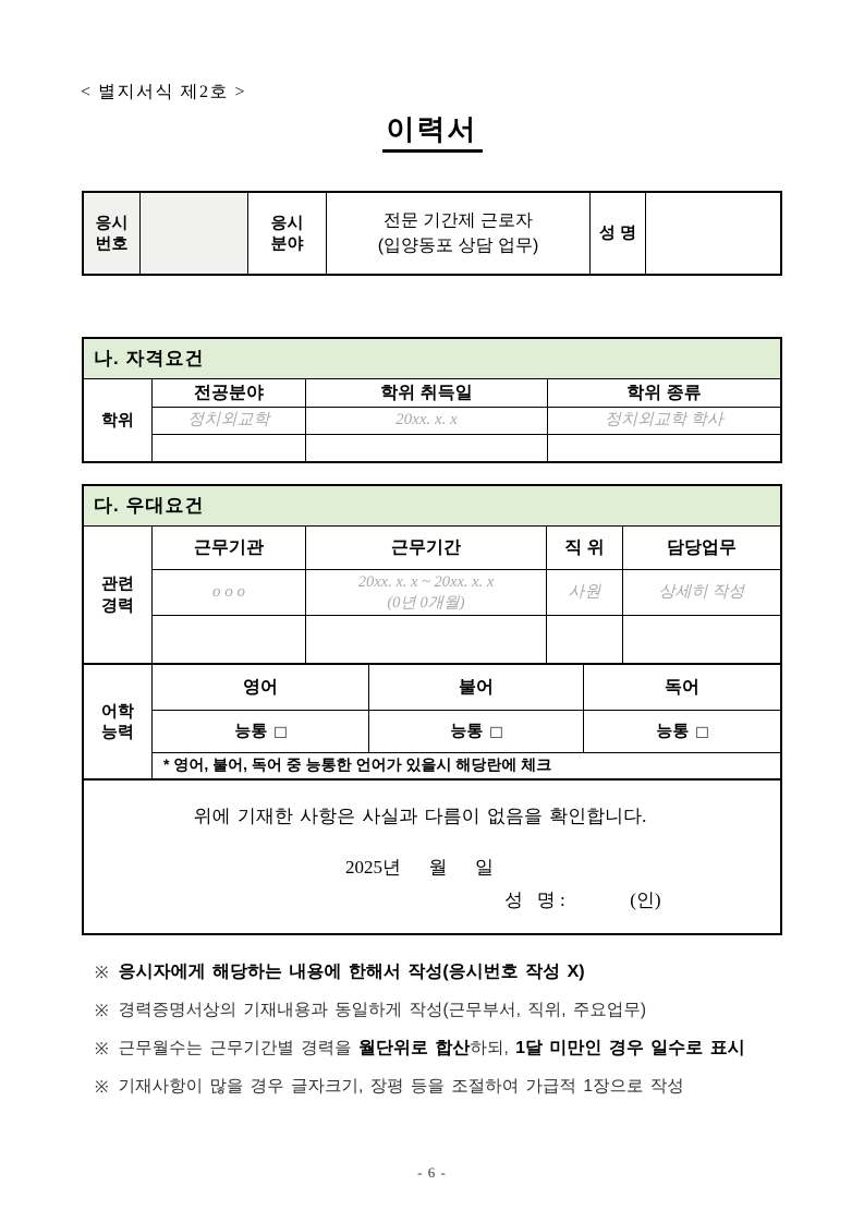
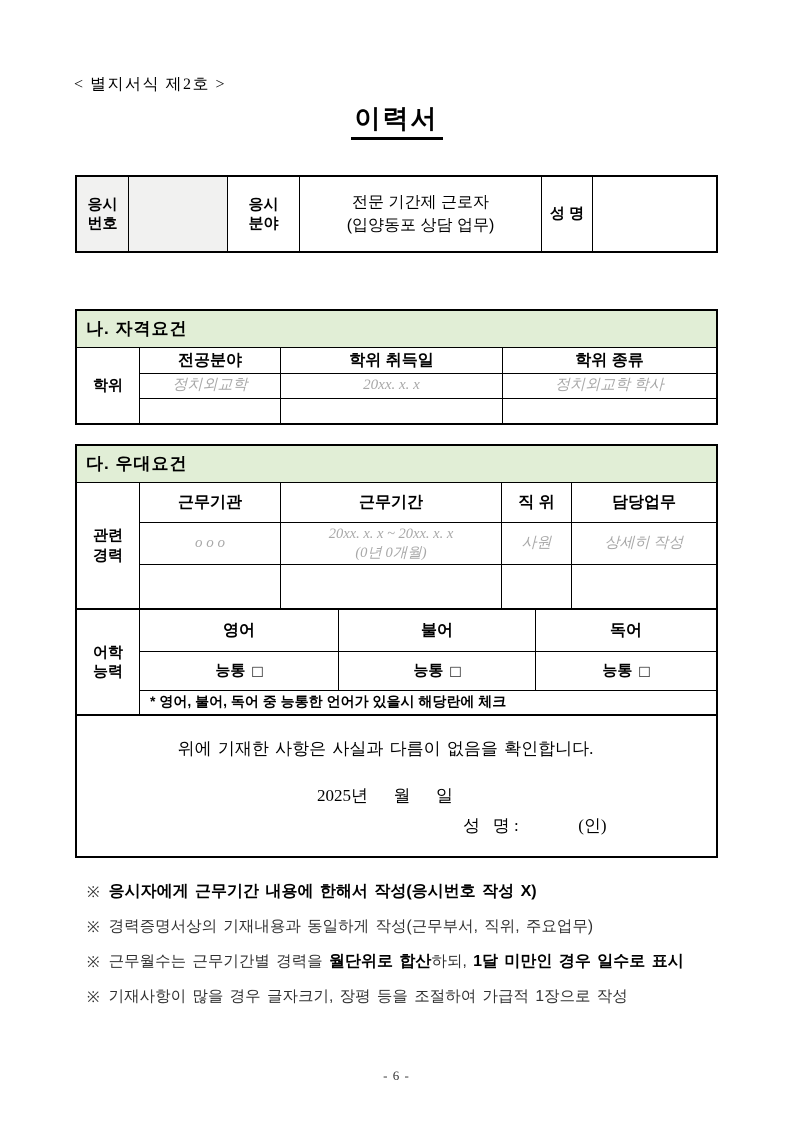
  < 별지서식 제2호 >
  이력서
  응시
  번호
  응시
  분야
  전문 기간제 근로자
  (입양동포 상담 업무)
  성 명
  나. 자격요건
  학위
  전공분야
  학위 취득일
  학위 종류
  정치외교학
  20xx. x. x
  정치외교학 학사
  다. 우대요건
  관련
  경력
  근무기관
  근무기간
  직 위
  담당업무
  o o o
  20xx. x. x ~ 20xx. x. x
  (0년 0개월)
  사원
  상세히 작성
  어학
  능력
  영어
  불어
  독어
  능통
  □
  능통
  □
  능통
  □
  * 영어, 불어, 독어 중 능통한 언어가 있을시 해당란에 체크
  위에 기재한 사항은 사실과 다름이 없음을 확인합니다.
  2025년 월 일
  성 명 : (인)
  ※
- 응시자에게 해당하는 내용에 한해서 작성(응시번호 작성 X)
+ 응시자에게 근무기간 내용에 한해서 작성(응시번호 작성 X)
  ※
  경력증명서상의 기재내용과 동일하게 작성(근무부서, 직위, 주요업무)
  ※
  근무월수는 근무기간별 경력을 월단위로 합산하되, 1달 미만인 경우 일수로 표시
  ※
  기재사항이 많을 경우 글자크기, 장평 등을 조절하여 가급적 1장으로 작성
  - 6 -
